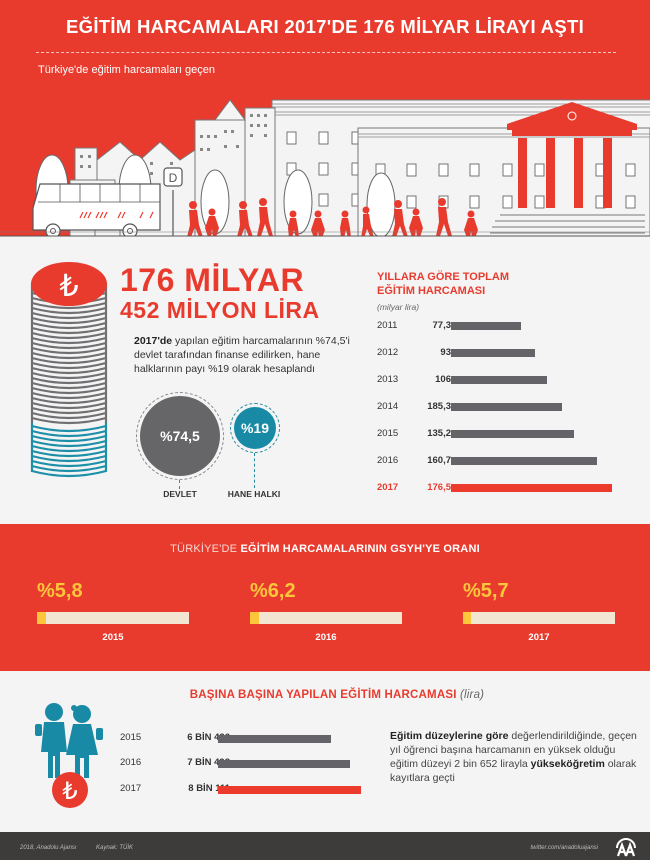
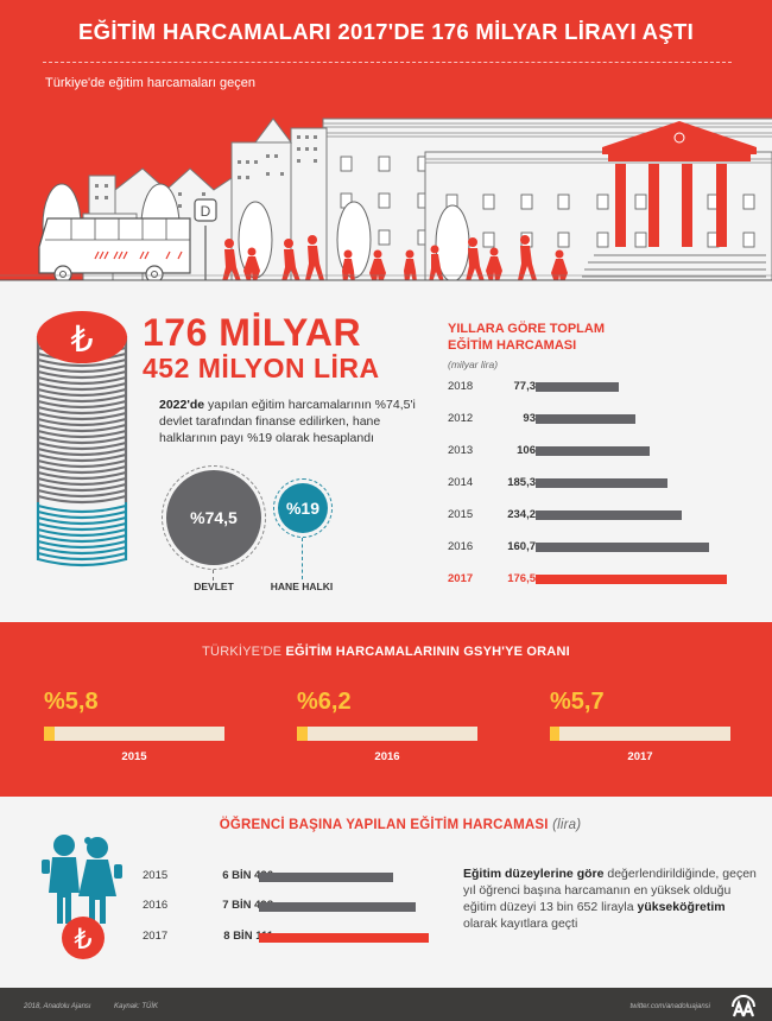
  EĞİTİM HARCAMALARI 2017'DE 176 MİLYAR LİRAYI AŞTI
  Türkiye'de eğitim harcamaları geçen
  D
  ₺
  176 MİLYAR
  452 MİLYON LİRA
- 2017'de yapılan eğitim harcamalarının %74,5'i devlet tarafından finanse edilirken, hane halklarının payı %19 olarak hesaplandı
+ 2022'de yapılan eğitim harcamalarının %74,5'i devlet tarafından finanse edilirken, hane halklarının payı %19 olarak hesaplandı
  %74,5
  DEVLET
  %19
  HANE HALKI
  YILLARA GÖRE TOPLAM
  EĞİTİM HARCAMASI
  (milyar lira)
- 2011
+ 2018
  77,3
  2012
  93
  2013
  106
  2014
  185,3
  2015
- 135,2
+ 234,2
  2016
  160,7
  2017
  176,5
  TÜRKİYE'DE EĞİTİM HARCAMALARININ GSYH'YE ORANI
  %5,8
  2015
  %6,2
  2016
  %5,7
  2017
- BAŞINA BAŞINA YAPILAN EĞİTİM HARCAMASI (lira)
+ ÖĞRENCİ BAŞINA YAPILAN EĞİTİM HARCAMASI (lira)
  ₺
  2015
  6 BİN 4
  2016
  7 BİN 4
  2017
- Eğitim düzeylerine göre değerlendirildiğinde, geçen yıl öğrenci başına harcamanın en yüksek olduğu eğitim düzeyi 2 bin 652 lirayla yükseköğretim olarak kayıtlara geçti
+ Eğitim düzeylerine göre değerlendirildiğinde, geçen yıl öğrenci başına harcamanın en yüksek olduğu eğitim düzeyi 13 bin 652 lirayla yükseköğretim olarak kayıtlara geçti
